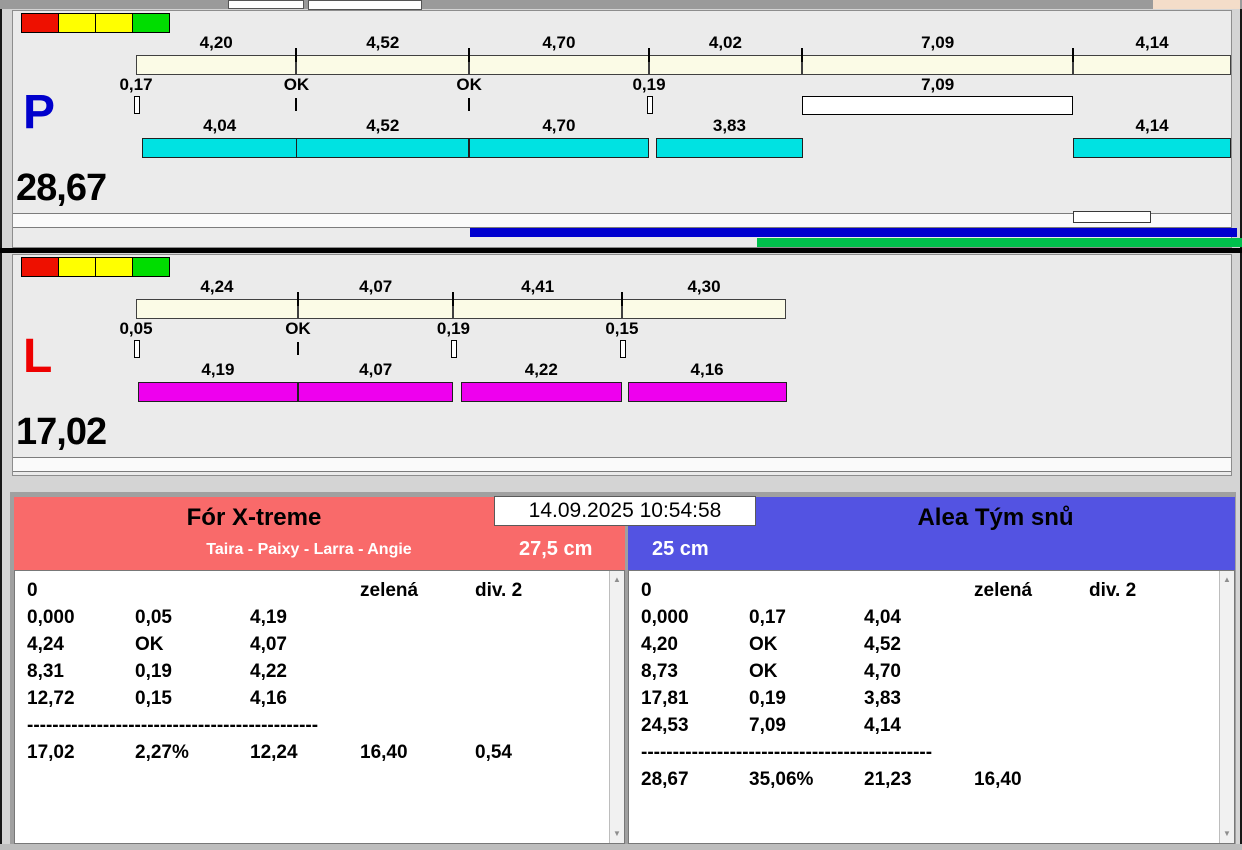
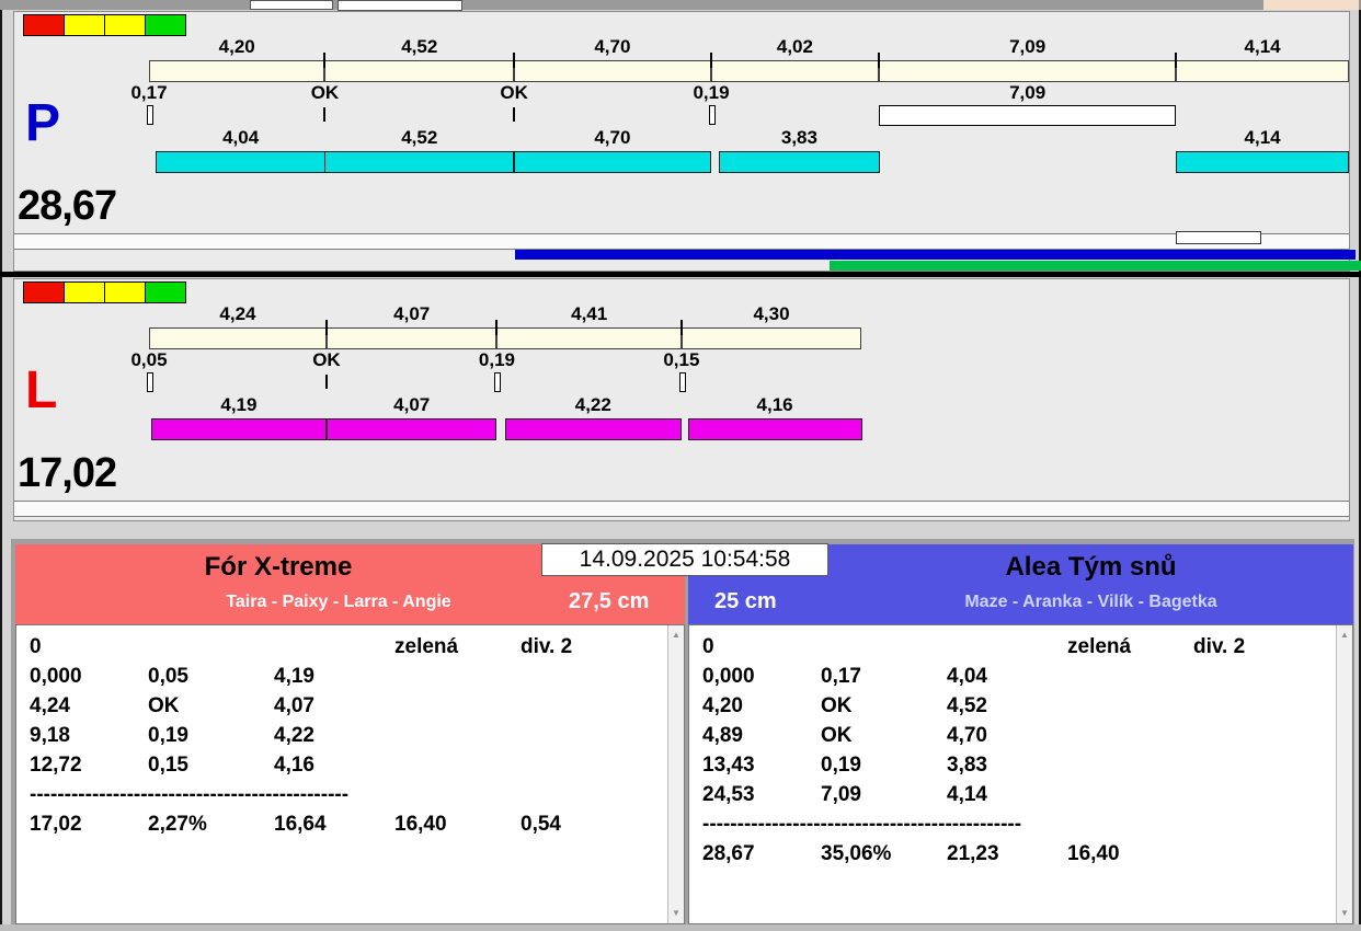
  P
  4,20
  4,52
  4,70
  4,02
  7,09
  4,14
  0,17
  OK
  OK
  0,19
  7,09
  4,04
  4,52
  4,70
  3,83
  4,14
  28,67
  L
  4,24
  4,07
  4,41
  4,30
  0,05
  OK
  0,19
  0,15
  4,19
  4,07
  4,22
  4,16
  17,02
  Fór X-treme
  Taira - Paixy - Larra - Angie
  27,5 cm
  0
  zelená
  div. 2
  0,000
  0,05
  4,19
  4,24
  OK
  4,07
- 8,31
+ 9,18
  0,19
  4,22
  12,72
  0,15
  4,16
  ----------------------------------------------
  17,02
  2,27%
- 12,24
+ 16,64
  16,40
  0,54
  ▲
  ▼
  Alea Tým snů
+ Maze - Aranka - Vilík - Bagetka
  25 cm
  0
  zelená
  div. 2
  0,000
  0,17
  4,04
  4,20
  OK
  4,52
- 8,73
+ 4,89
  OK
  4,70
- 17,81
+ 13,43
  0,19
  3,83
  24,53
  7,09
  4,14
  ----------------------------------------------
  28,67
  35,06%
  21,23
  16,40
  ▲
  ▼
  14.09.2025 10:54:58
